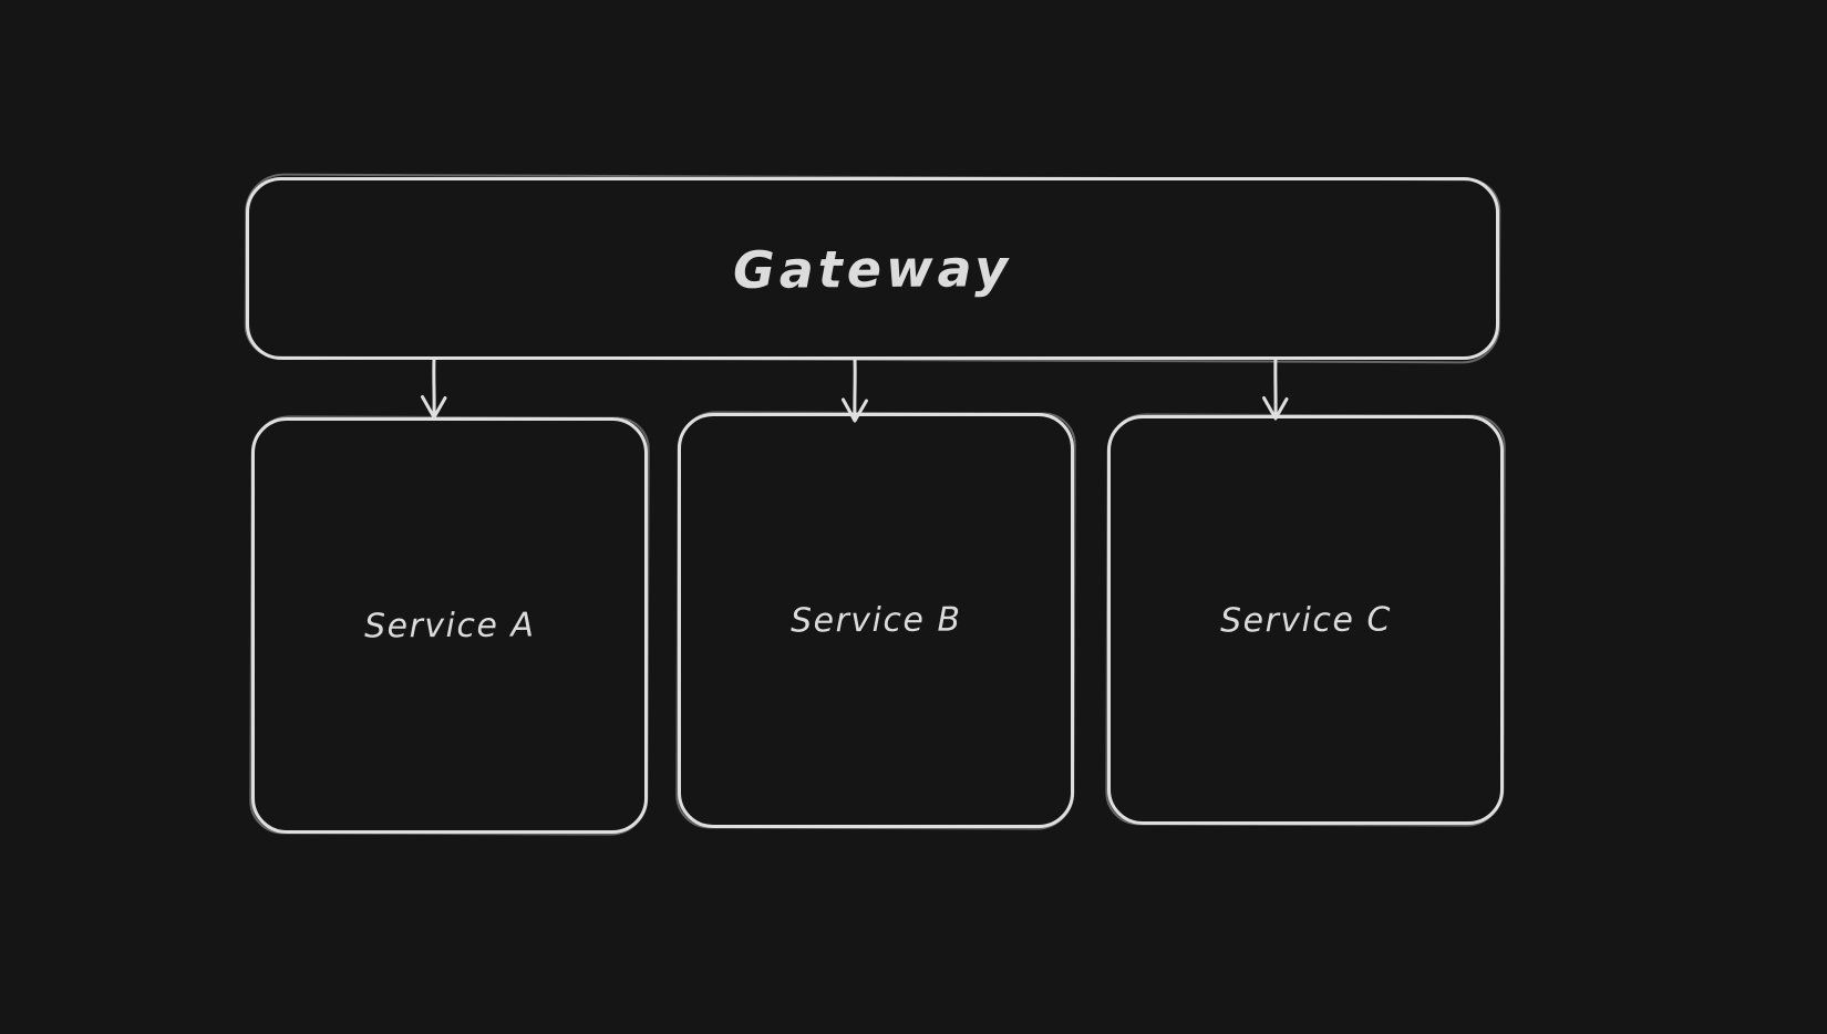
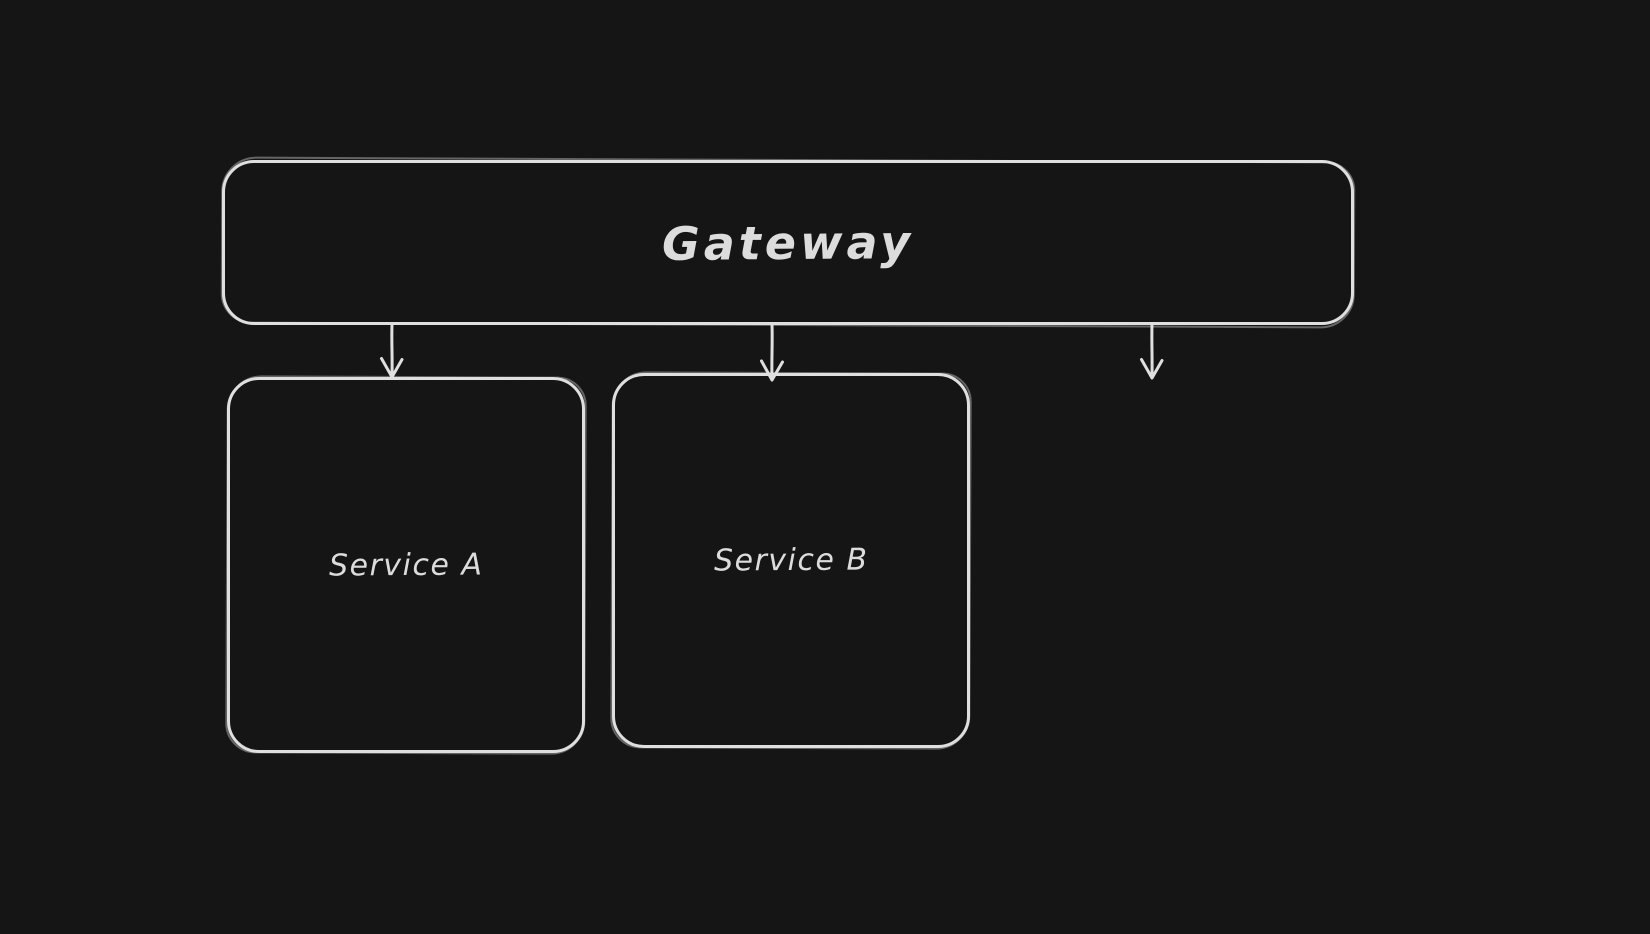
  Gateway
  Service A
  Service B
- Service C
